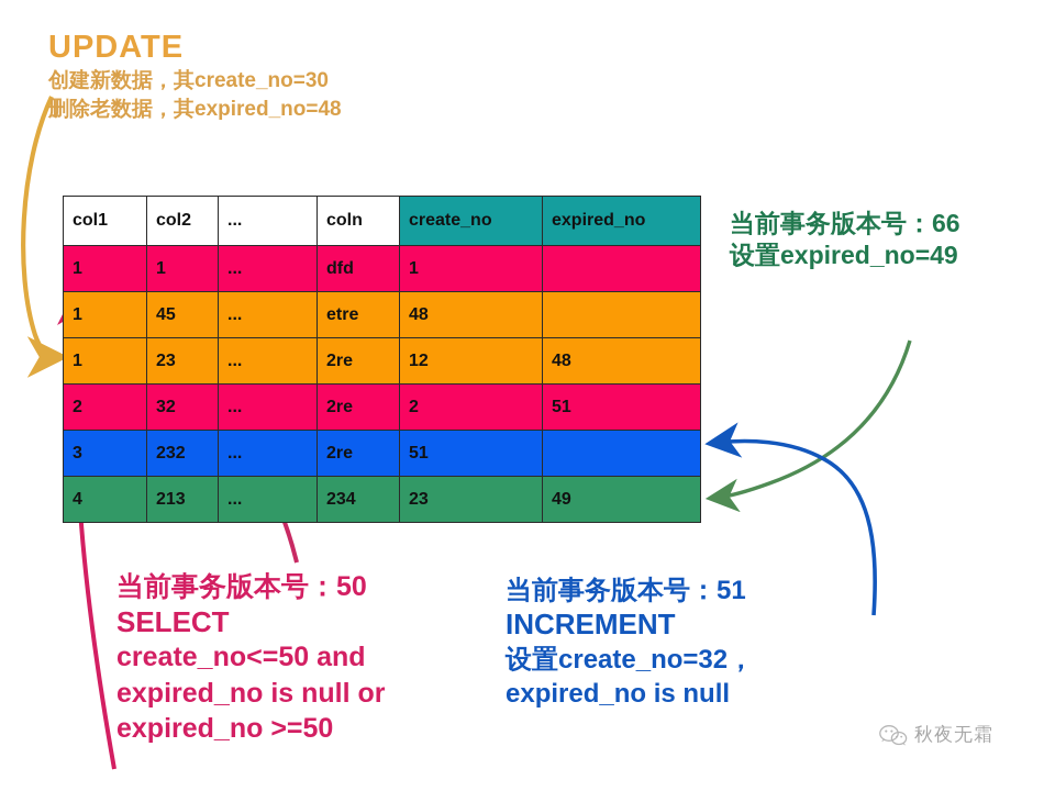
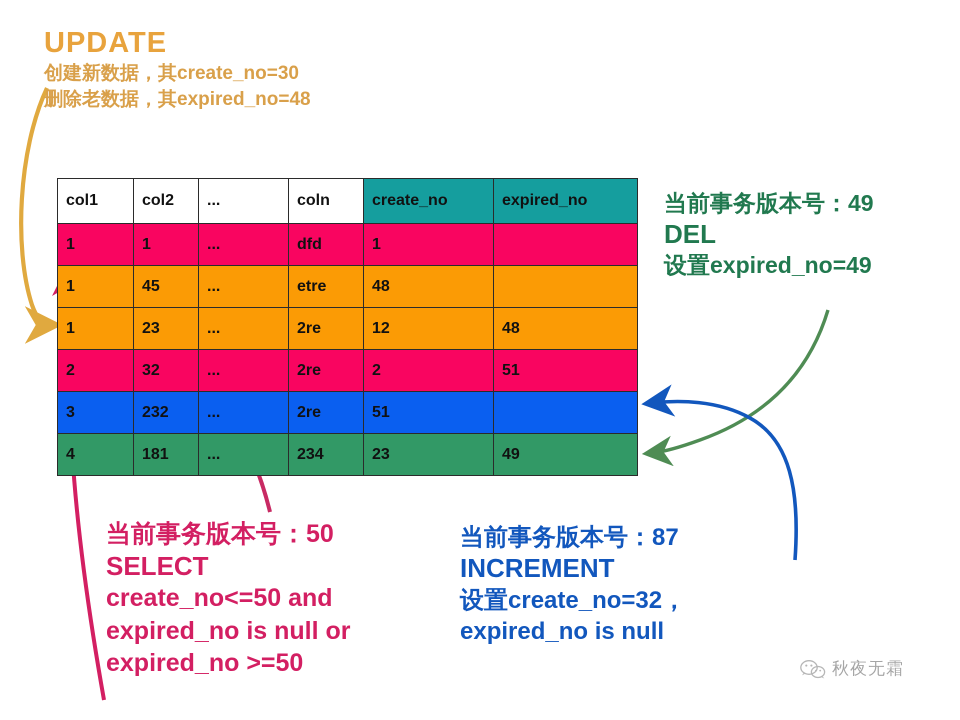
  UPDATE
  创建新数据，其create_no=30
  删除老数据，其expired_no=48
- 当前事务版本号：66
+ 当前事务版本号：49
+ DEL
  设置expired_no=49
  当前事务版本号：50
  SELECT
  create_no<=50 and
  expired_no is null or
  expired_no >=50
- 当前事务版本号：51
+ 当前事务版本号：87
  INCREMENT
  设置create_no=32，
  expired_no is null
  col1	col2	...	coln	create_no	expired_no
  1	1	...	dfd	1
  1	45	...	etre	48
  1	23	...	2re	12	48
  2	32	...	2re	2	51
  3	232	...	2re	51
- 4	213	...	234	23	49
+ 4	181	...	234	23	49
  秋夜无霜
